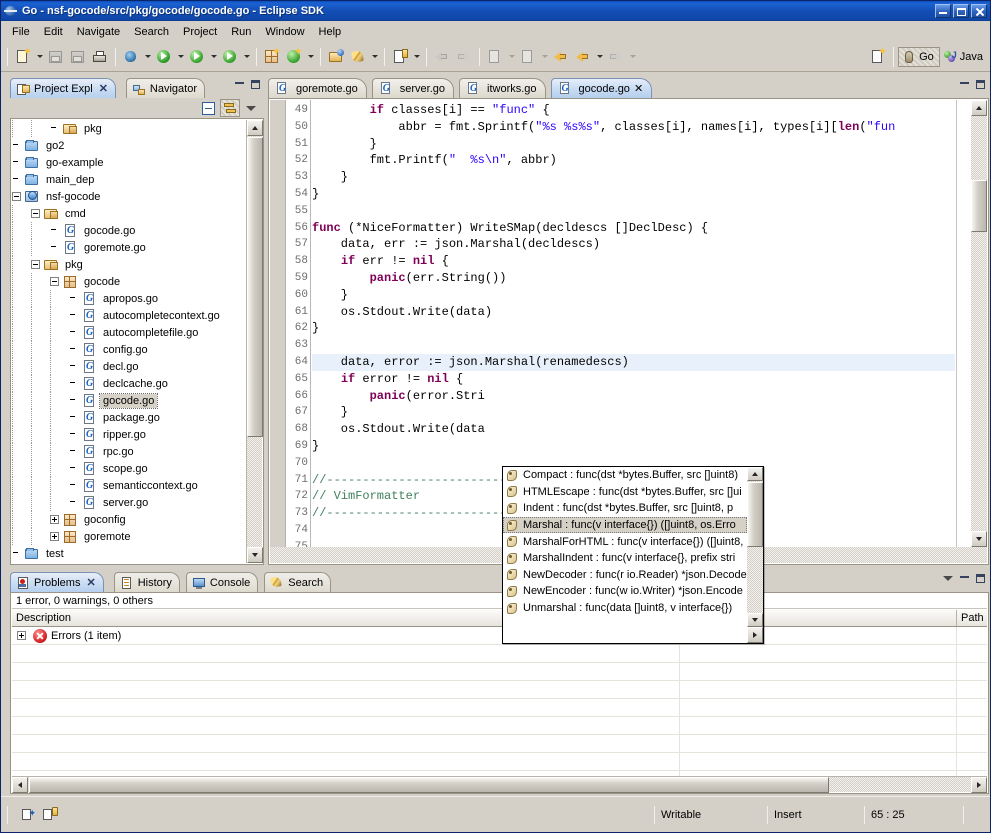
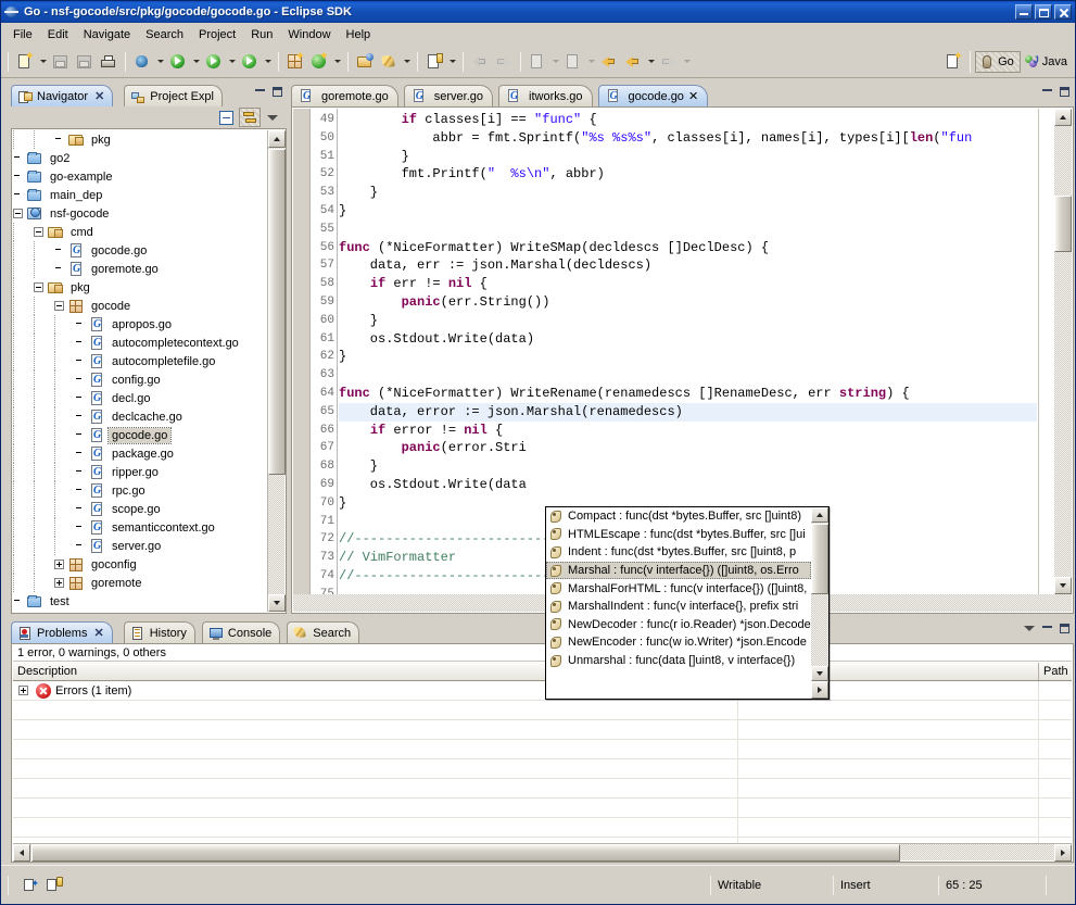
  Go - nsf-gocode/src/pkg/gocode/gocode.go - Eclipse SDK
  File
  Edit
  Navigate
  Search
  Project
  Run
  Window
  Help
  ✦
  ✦
  ✦
  ✦
  Go
  J
  Java
- Project Expl
+ Navigator
  ✕
- Navigator
+ Project Expl
  pkg
  go2
  go-example
  main_dep
  nsf-gocode
  cmd
  gocode.go
  goremote.go
  pkg
  gocode
  apropos.go
  autocompletecontext.go
  autocompletefile.go
  config.go
  decl.go
  declcache.go
  gocode.go
  package.go
  ripper.go
  rpc.go
  scope.go
  semanticcontext.go
  server.go
  goconfig
  goremote
  test
  goremote.go
  server.go
  itworks.go
  gocode.go
  ✕
  49
  50
  51
  52
  53
  54
  55
  56
  57
  58
  59
  60
  61
  62
  63
  64
  65
  66
  67
  68
  69
  70
  71
  72
  73
  74
  if classes[i] == "func" {
  abbr = fmt.Sprintf("%s %s%s", classes[i], names[i], types[i][len("fun
  }
  fmt.Printf(" %s\n", abbr)
  }
  }
  func (*NiceFormatter) WriteSMap(decldescs []DeclDesc) {
  data, err := json.Marshal(decldescs)
  if err != nil {
  panic(err.String())
  }
  os.Stdout.Write(data)
  }
+ func (*NiceFormatter) WriteRename(renamedescs []RenameDesc, err string) {
  data, error := json.Marshal(renamedescs)
  if error != nil {
  panic(error.Stri
  }
  os.Stdout.Write(data
  }
  // VimFormatter
  Compact : func(dst *bytes.Buffer, src []uint8)
  HTMLEscape : func(dst *bytes.Buffer, src []ui
  Indent : func(dst *bytes.Buffer, src []uint8, p
  Marshal : func(v interface{}) ([]uint8, os.Erro
  MarshalForHTML : func(v interface{}) ([]uint8,
  MarshalIndent : func(v interface{}, prefix stri
  NewDecoder : func(r io.Reader) *json.Decode
  NewEncoder : func(w io.Writer) *json.Encode
  Unmarshal : func(data []uint8, v interface{})
  Problems
  ✕
  History
  Console
  Search
  1 error, 0 warnings, 0 others
  Description
  Path
  Errors (1 item)
  ✦
  Writable
  Insert
  65 : 25
